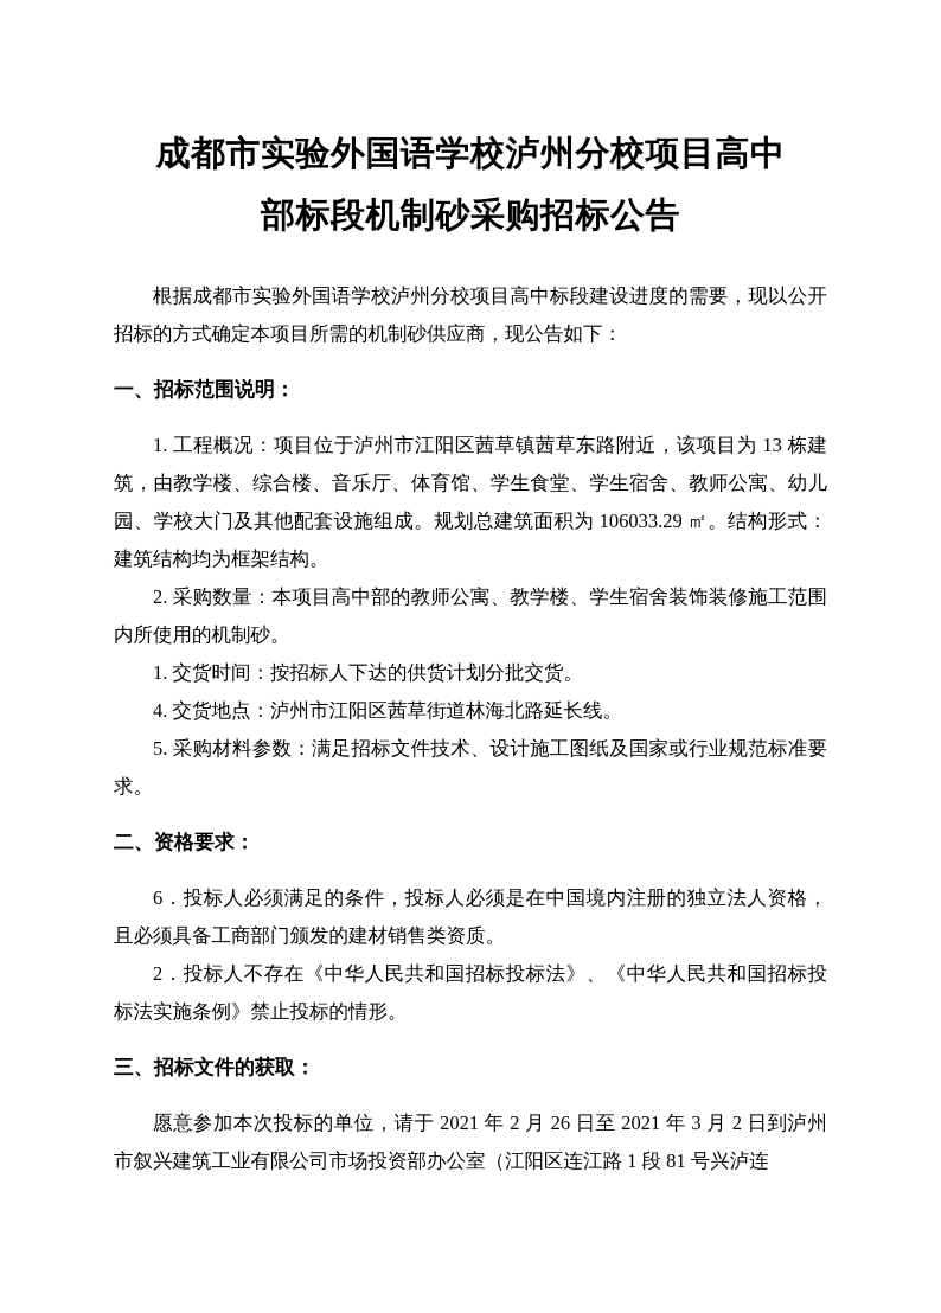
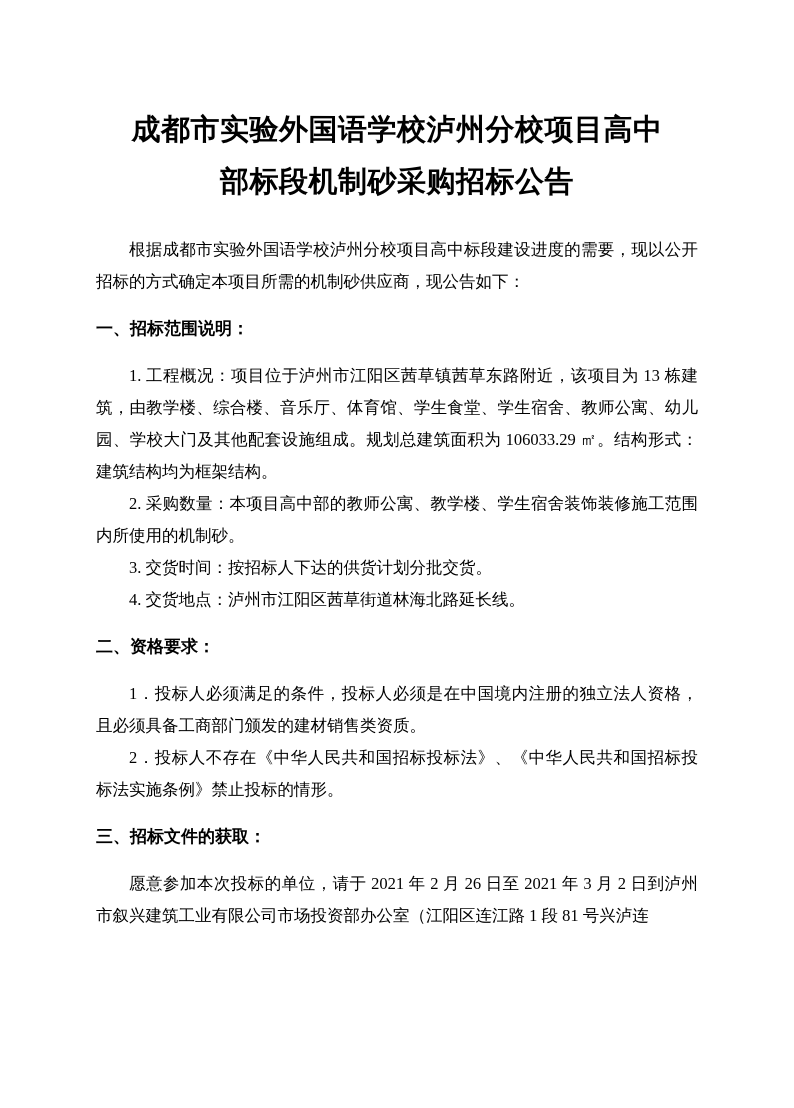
  成都市实验外国语学校泸州分校项目高中
  部标段机制砂采购招标公告
  根据成都市实验外国语学校泸州分校项目高中标段建设进度的需要，现以公开招标的方式确定本项目所需的机制砂供应商，现公告如下：
  一、招标范围说明：
  1. 工程概况：项目位于泸州市江阳区茜草镇茜草东路附近，该项目为 13 栋建筑，由教学楼、综合楼、音乐厅、体育馆、学生食堂、学生宿舍、教师公寓、幼儿园、学校大门及其他配套设施组成。规划总建筑面积为 106033.29 ㎡。结构形式：建筑结构均为框架结构。
  2. 采购数量：本项目高中部的教师公寓、教学楼、学生宿舍装饰装修施工范围内所使用的机制砂。
- 1. 交货时间：按招标人下达的供货计划分批交货。
+ 3. 交货时间：按招标人下达的供货计划分批交货。
  4. 交货地点：泸州市江阳区茜草街道林海北路延长线。
- 5. 采购材料参数：满足招标文件技术、设计施工图纸及国家或行业规范标准要求。
  二、资格要求：
- 6．投标人必须满足的条件，投标人必须是在中国境内注册的独立法人资格，且必须具备工商部门颁发的建材销售类资质。
+ 1．投标人必须满足的条件，投标人必须是在中国境内注册的独立法人资格，且必须具备工商部门颁发的建材销售类资质。
  2．投标人不存在《中华人民共和国招标投标法》、《中华人民共和国招标投标法实施条例》禁止投标的情形。
  三、招标文件的获取：
  愿意参加本次投标的单位，请于 2021 年 2 月 26 日至 2021 年 3 月 2 日到泸州市叙兴建筑工业有限公司市场投资部办公室（江阳区连江路 1 段 81 号兴泸连
